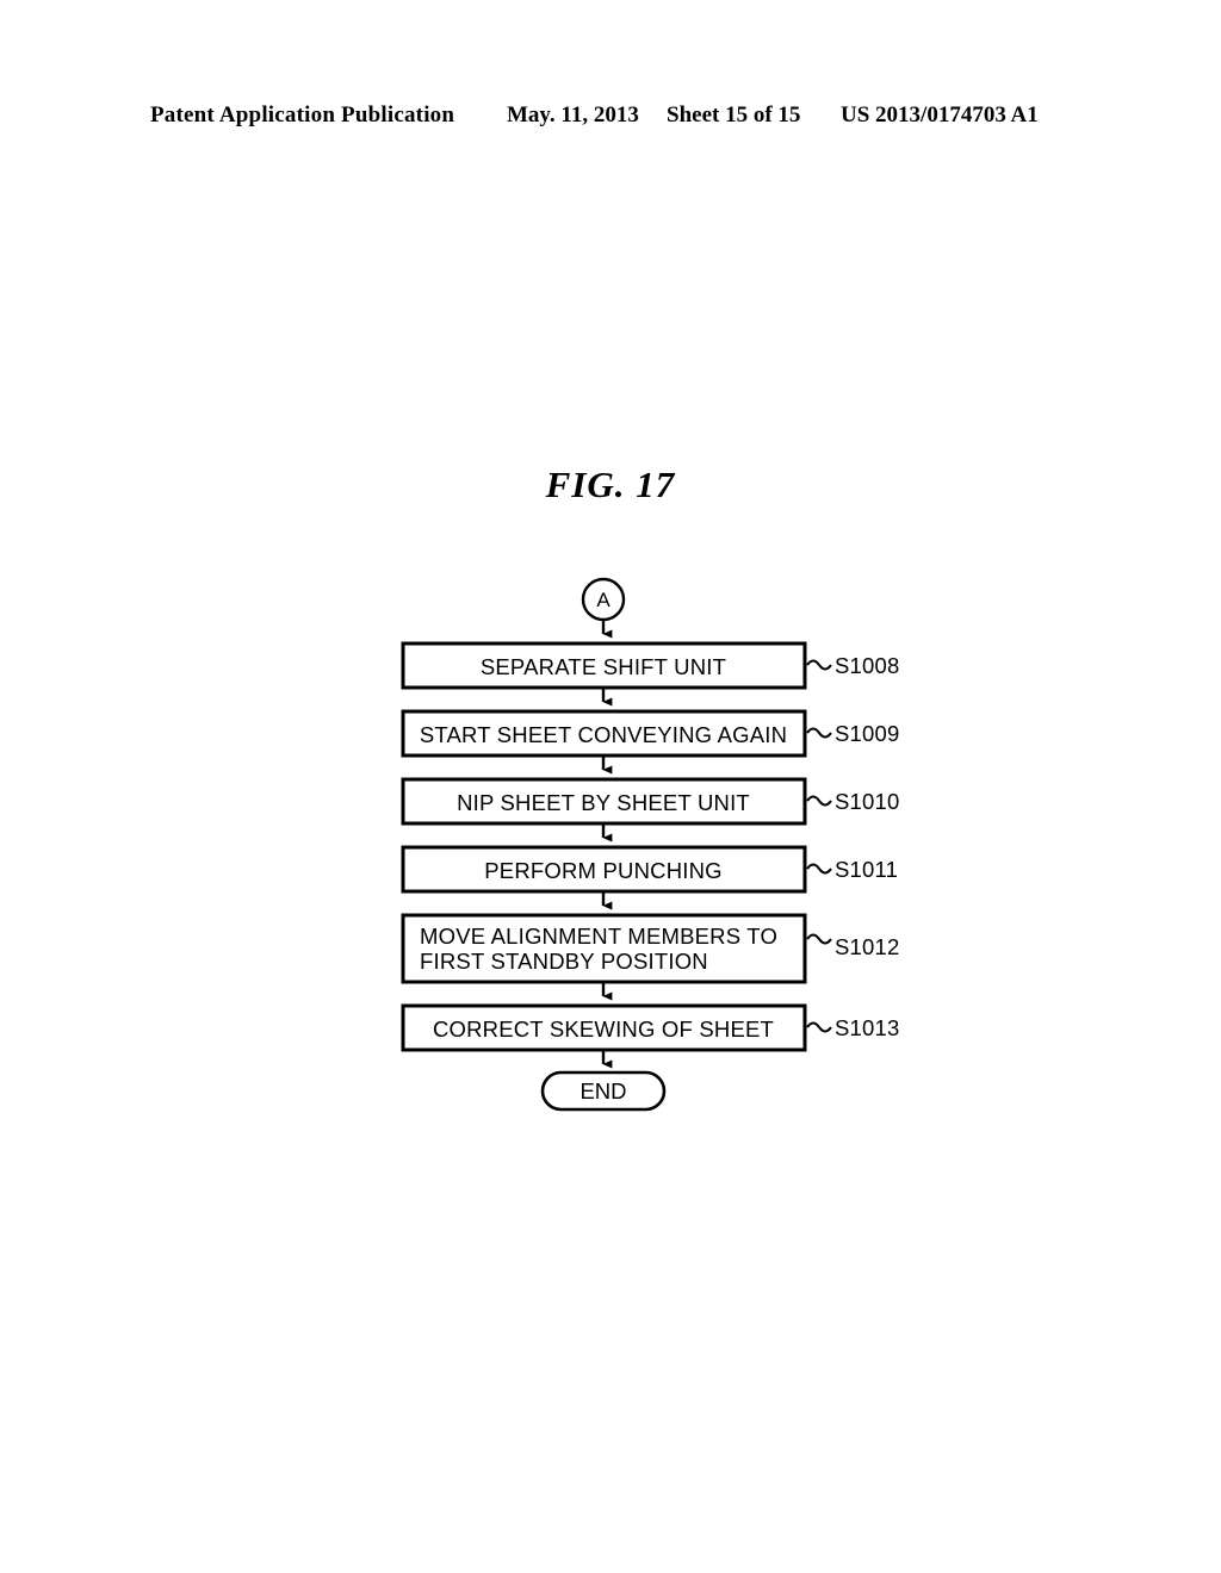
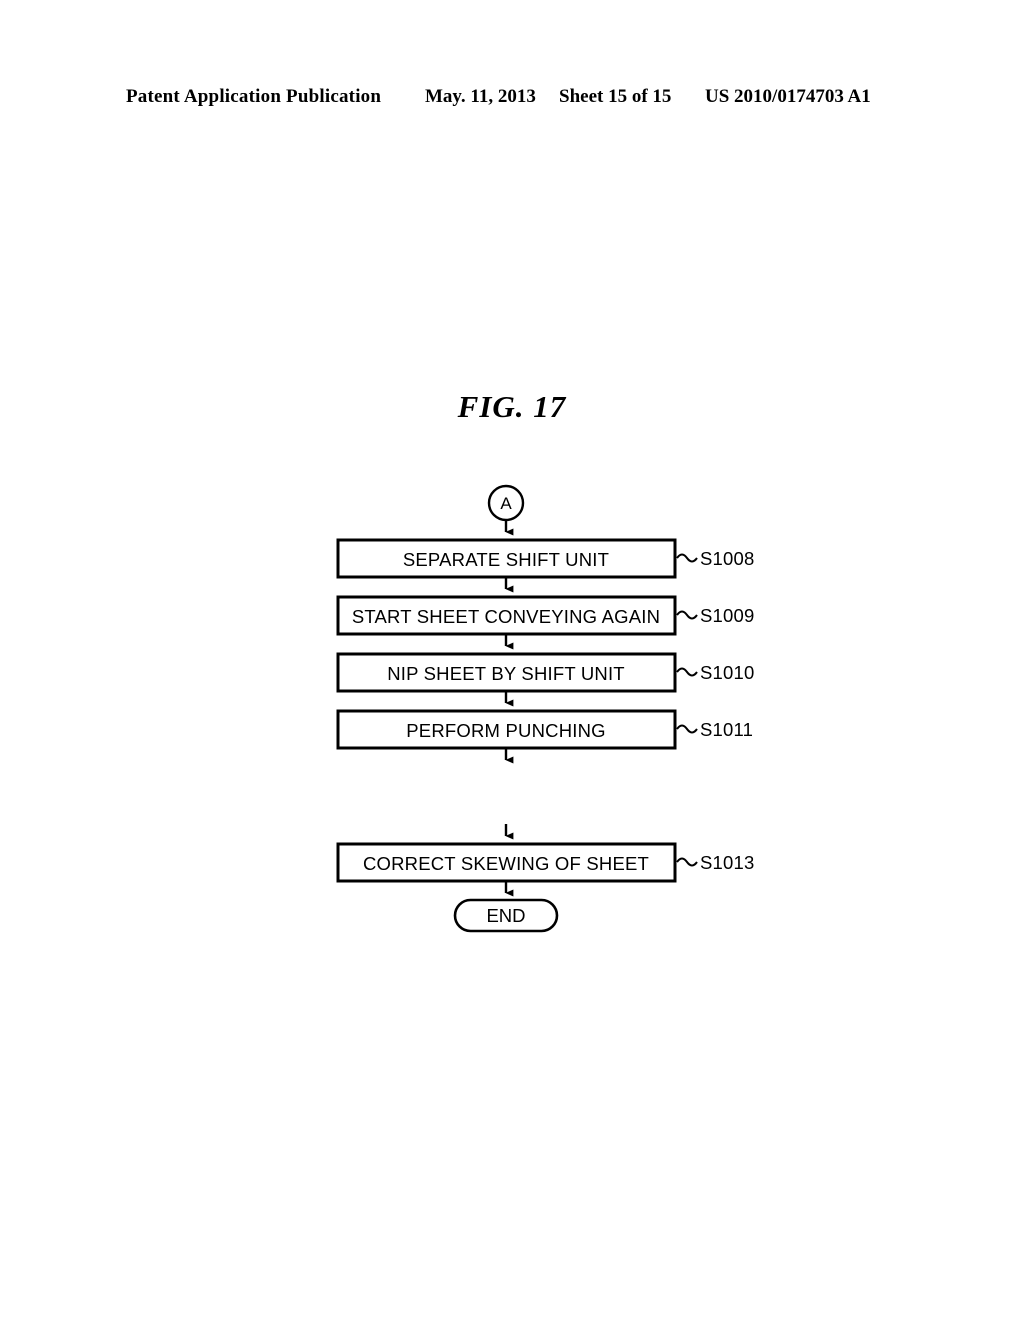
  Patent Application Publication
  May. 11, 2013
  Sheet 15 of 15
- US 2013/0174703 A1
+ US 2010/0174703 A1
  FIG. 17
  A
  SEPARATE SHIFT UNIT
  S1008
  START SHEET CONVEYING AGAIN
  S1009
- NIP SHEET BY SHEET UNIT
+ NIP SHEET BY SHIFT UNIT
  S1010
  PERFORM PUNCHING
  S1011
- MOVE ALIGNMENT MEMBERS TO
- FIRST STANDBY POSITION
- S1012
  CORRECT SKEWING OF SHEET
  S1013
  END
